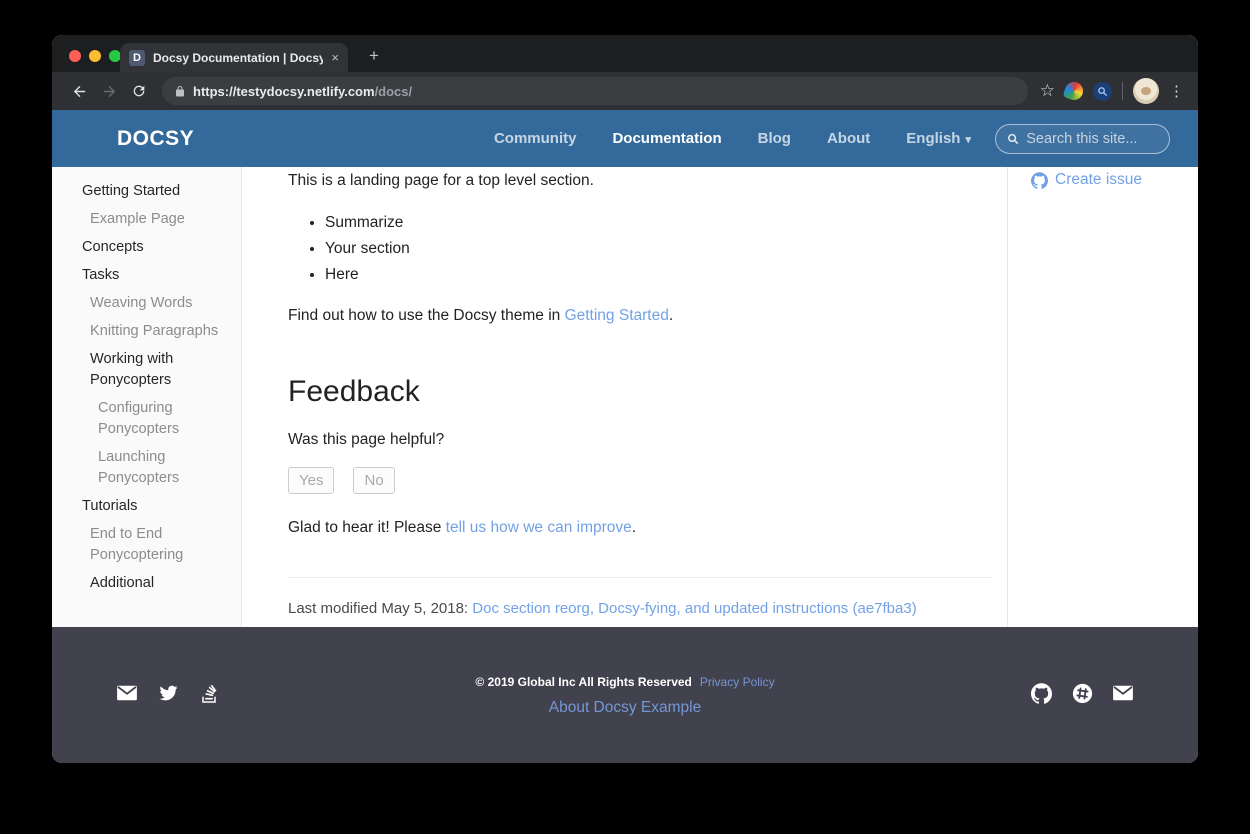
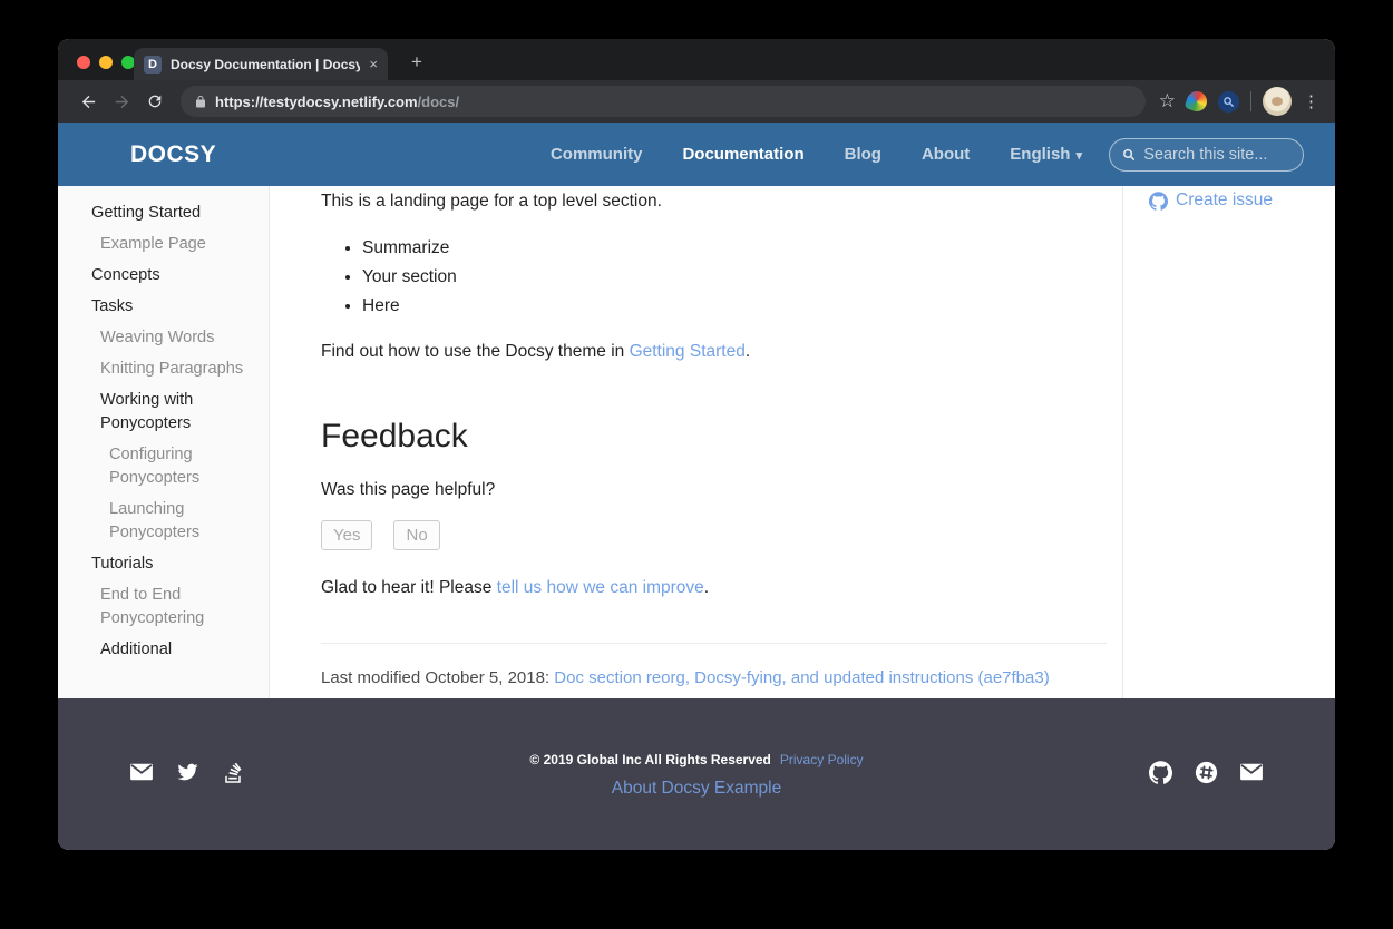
  D
  Docsy Documentation | Docsy
  ×
  +
  https://testydocsy.netlify.com/docs/
  ☆
  ⋮
  DOCSY
  Community
  Documentation
  Blog
  About
  English ▾
  Search this site...
  Getting Started
  Example Page
  Concepts
  Tasks
  Weaving Words
  Knitting Paragraphs
  Working with Ponycopters
  Configuring Ponycopters
  Launching Ponycopters
  Tutorials
  End to End Ponycoptering
  Additional
  This is a landing page for a top level section.
  Summarize
  Your section
  Here
  Find out how to use the Docsy theme in Getting Started.
  Feedback
  Was this page helpful?
  Yes
  No
  Glad to hear it! Please tell us how we can improve.
- Last modified May 5, 2018: Doc section reorg, Docsy-fying, and updated instructions (ae7fba3)
+ Last modified October 5, 2018: Doc section reorg, Docsy-fying, and updated instructions (ae7fba3)
  Create issue
  © 2019 Global Inc All Rights Reserved Privacy Policy
  About Docsy Example
